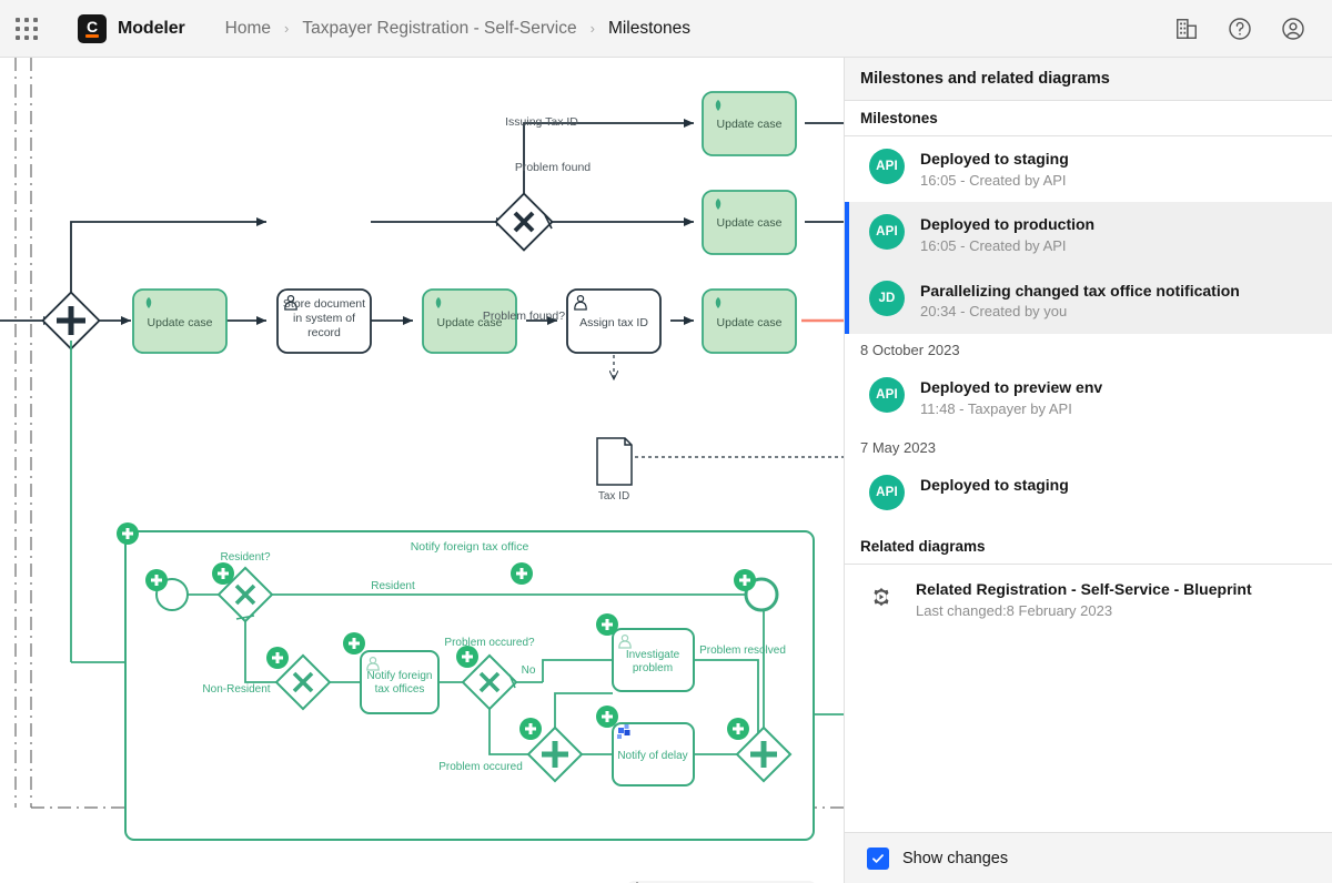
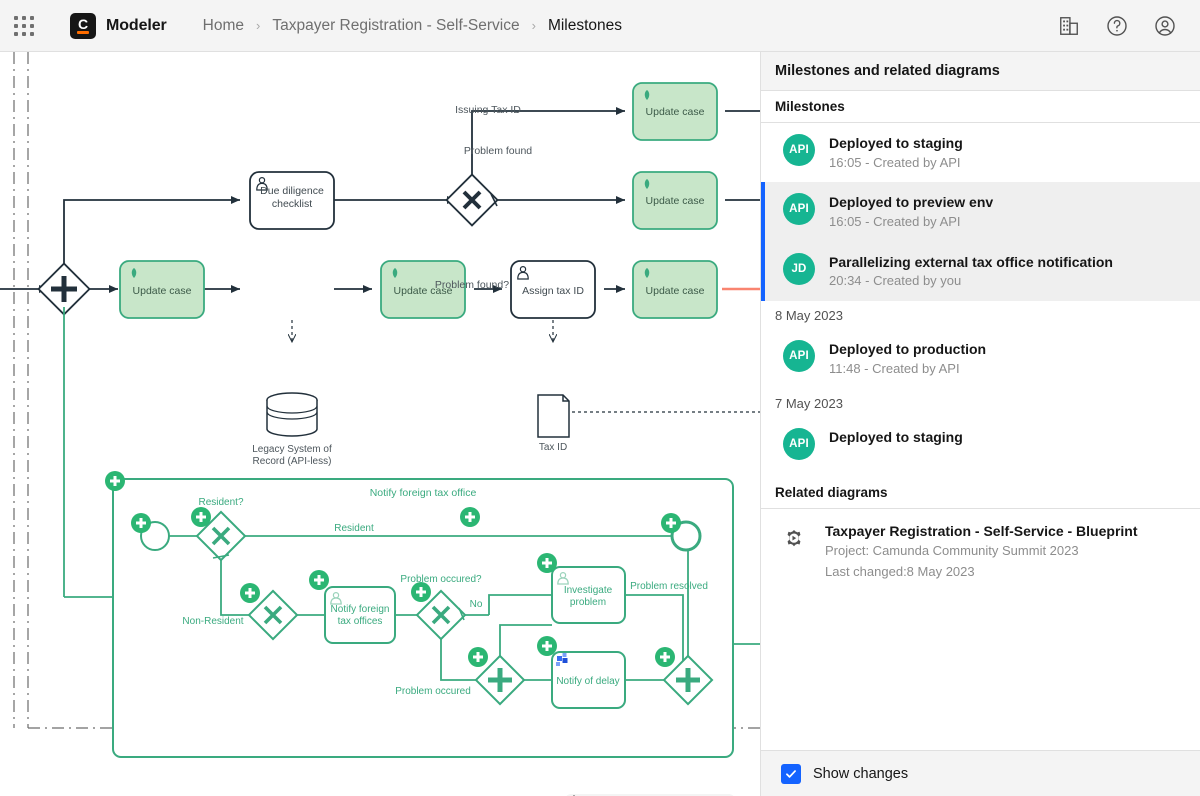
  C
  Modeler
  Home
  ›
  Taxpayer Registration - Self-Service
  ›
  Milestones
+ Due diligence
+ checklist
  Update case
- Store document
- in system of
- record
  Update case
  Assign tax ID
  Update case
  Update case
  Update case
  Issuing Tax ID
  Problem found
  Problem found?
+ Legacy System of
+ Record (API-less)
  Tax ID
  Notify foreign tax office
  Resident?
  Resident
  Non-Resident
  Notify foreign
  tax offices
  Problem occured?
  No
  Problem occured
  Investigate
  problem
  Problem resolved
  Notify of delay
  Milestones and related diagrams
  Milestones
  API
  Deployed to staging
  16:05 - Created by API
  API
- Deployed to production
+ Deployed to preview env
  16:05 - Created by API
  JD
- Parallelizing changed tax office notification
+ Parallelizing external tax office notification
  20:34 - Created by you
- 8 October 2023
+ 8 May 2023
  API
- Deployed to preview env
+ Deployed to production
- 11:48 - Taxpayer by API
+ 11:48 - Created by API
  7 May 2023
  API
  Deployed to staging
  Related diagrams
- Related Registration - Self-Service - Blueprint
+ Taxpayer Registration - Self-Service - Blueprint
+ Project: Camunda Community Summit 2023
- Last changed:8 February 2023
+ Last changed:8 May 2023
  Show changes
